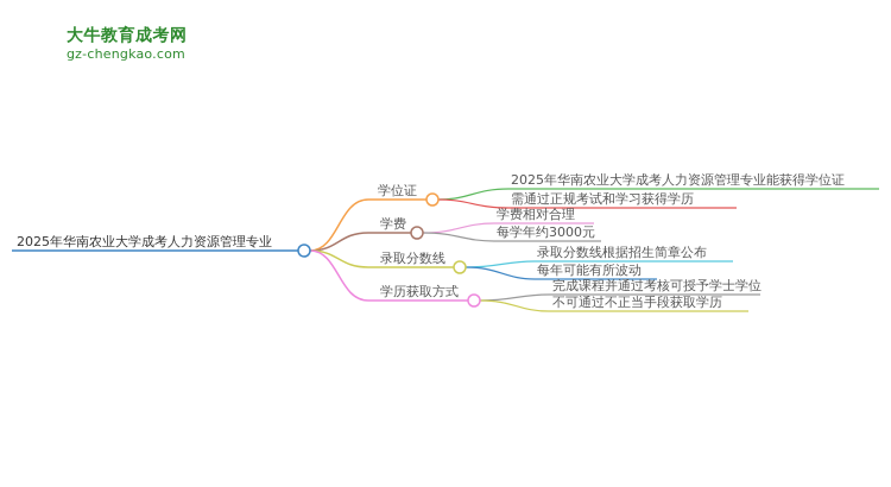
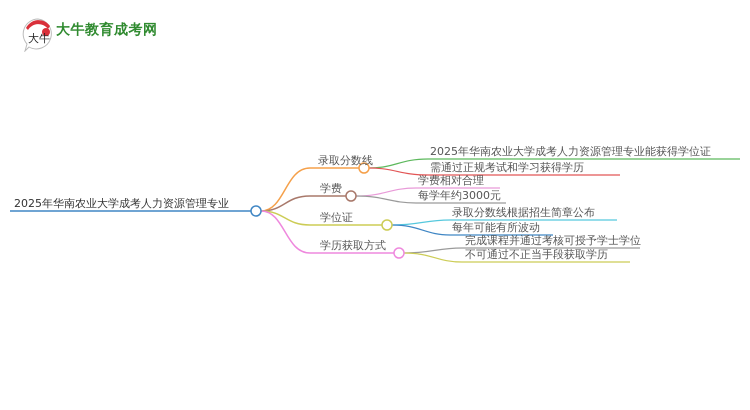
+ 大牛
  大牛教育成考网
- gz-chengkao.com
  2025年华南农业大学成考人力资源管理专业
- 学位证
+ 录取分数线
  学费
- 录取分数线
+ 学位证
  学历获取方式
  2025年华南农业大学成考人力资源管理专业能获得学位证
  需通过正规考试和学习获得学历
  学费相对合理
  每学年约3000元
  录取分数线根据招生简章公布
  每年可能有所波动
  完成课程并通过考核可授予学士学位
  不可通过不正当手段获取学历
